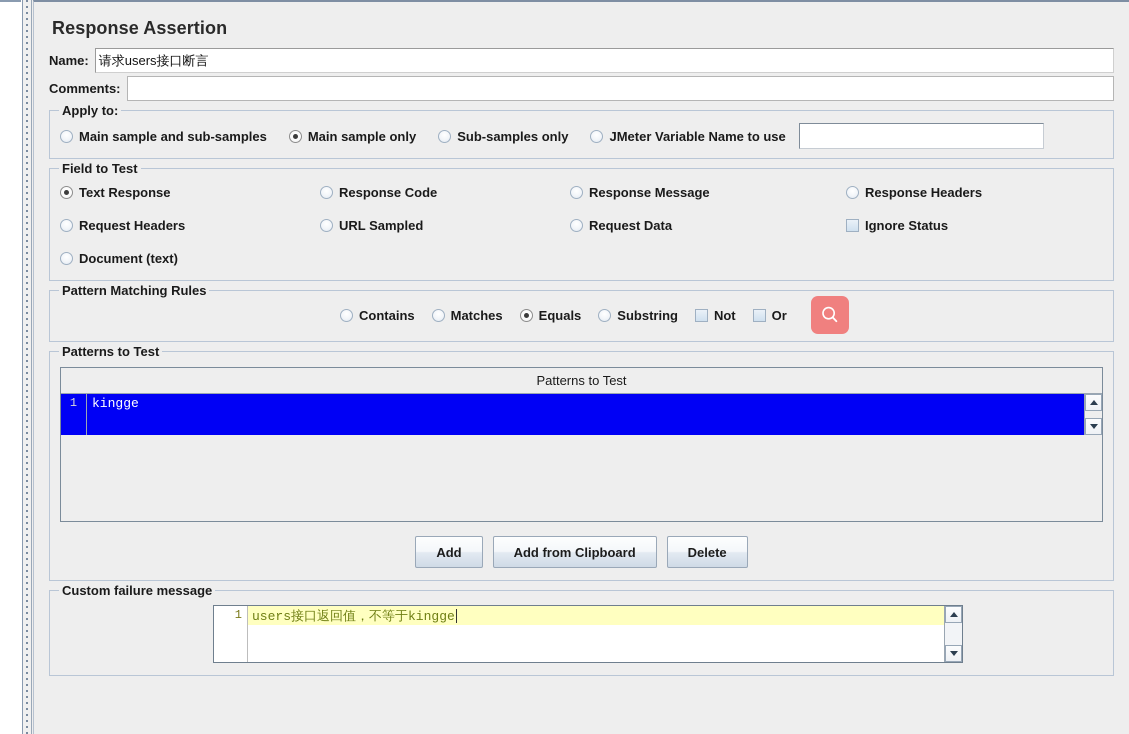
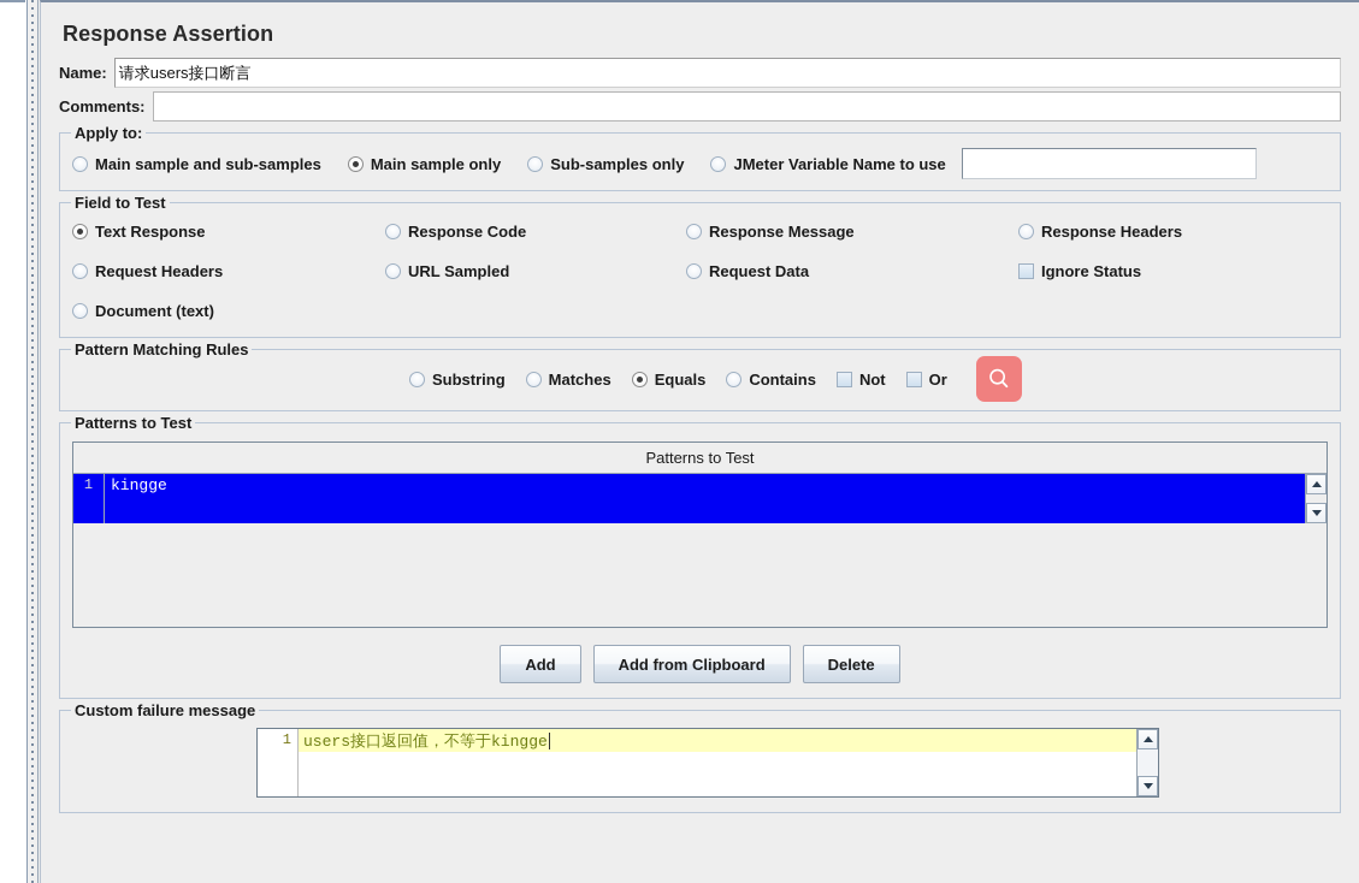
  Response Assertion
  Name:
  请求users接口断言
  Comments:
  Apply to:
  Main sample and sub-samples
  Main sample only
  Sub-samples only
  JMeter Variable Name to use
  Field to Test
  Text Response
  Response Code
  Response Message
  Response Headers
  Request Headers
  URL Sampled
  Request Data
  Ignore Status
  Document (text)
  Pattern Matching Rules
- Contains
+ Substring
  Matches
  Equals
- Substring
+ Contains
  Not
  Or
  Patterns to Test
  Patterns to Test
  1
  kingge
  Add
  Add from Clipboard
  Delete
  Custom failure message
  1
  users接口返回值，不等于kingge
